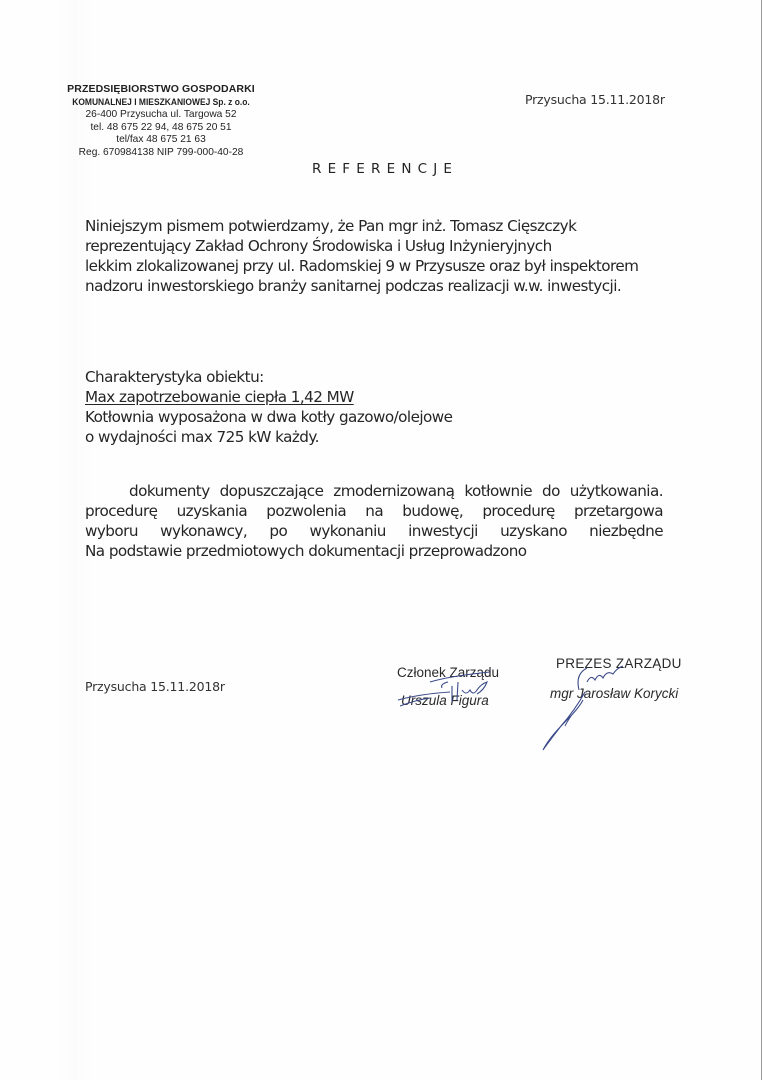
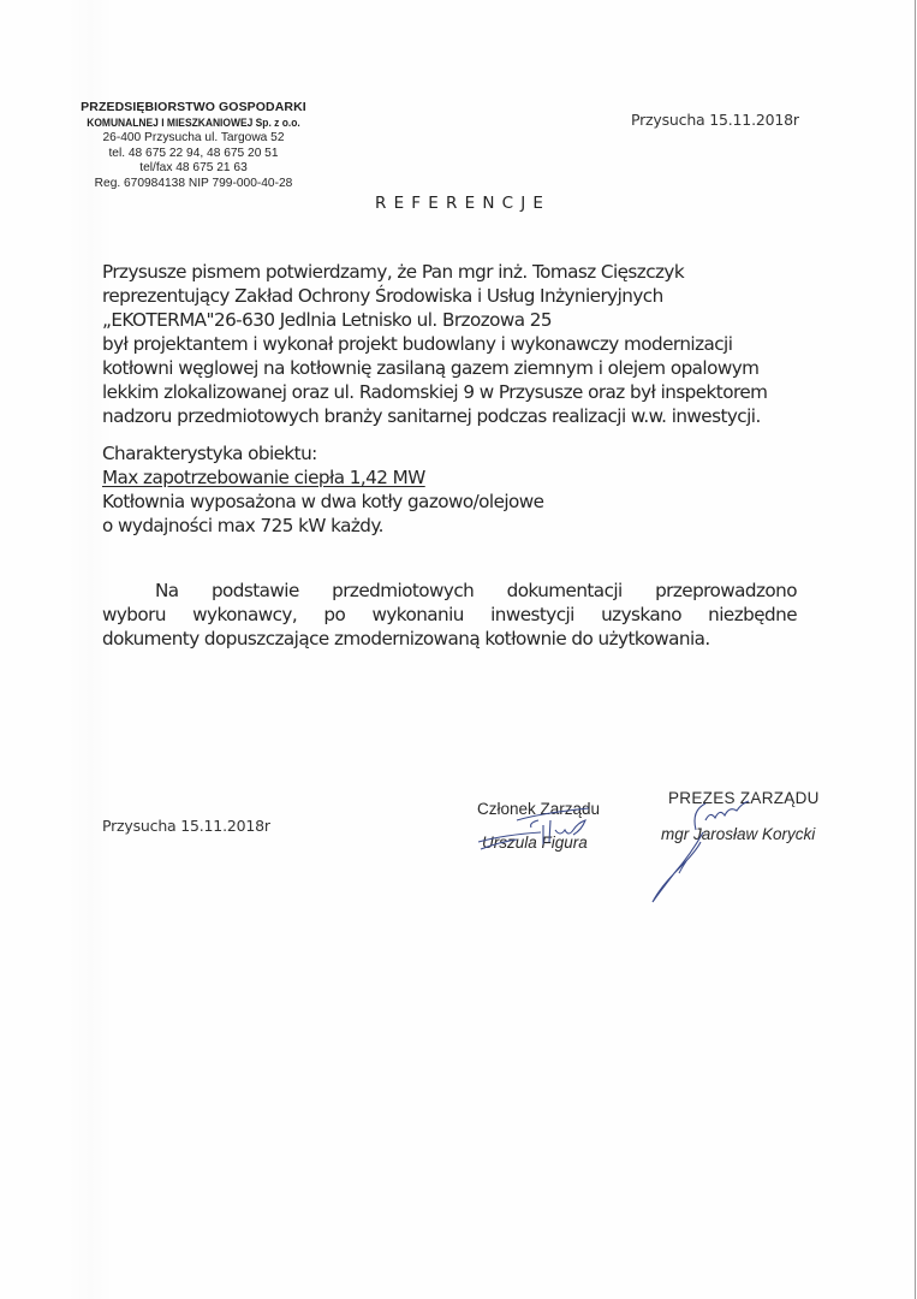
  PRZEDSIĘBIORSTWO GOSPODARKI
  KOMUNALNEJ I MIESZKANIOWEJ Sp. z o.o.
  26-400 Przysucha ul. Targowa 52
  tel. 48 675 22 94, 48 675 20 51
  tel/fax 48 675 21 63
  Reg. 670984138 NIP 799-000-40-28
  Przysucha 15.11.2018r
  REFERENCJE
- Niniejszym pismem potwierdzamy, że Pan mgr inż. Tomasz Cięszczyk
+ Przysusze pismem potwierdzamy, że Pan mgr inż. Tomasz Cięszczyk
  reprezentujący Zakład Ochrony Środowiska i Usług Inżynieryjnych
+ „EKOTERMA"26-630 Jedlnia Letnisko ul. Brzozowa 25
+ był projektantem i wykonał projekt budowlany i wykonawczy modernizacji
+ kotłowni węglowej na kotłownię zasilaną gazem ziemnym i olejem opalowym
- lekkim zlokalizowanej przy ul. Radomskiej 9 w Przysusze oraz był inspektorem
+ lekkim zlokalizowanej oraz ul. Radomskiej 9 w Przysusze oraz był inspektorem
- nadzoru inwestorskiego branży sanitarnej podczas realizacji w.w. inwestycji.
+ nadzoru przedmiotowych branży sanitarnej podczas realizacji w.w. inwestycji.
  Charakterystyka obiektu:
  Max zapotrzebowanie ciepła 1,42 MW
  Kotłownia wyposażona w dwa kotły gazowo/olejowe
  o wydajności max 725 kW każdy.
- dokumenty dopuszczające zmodernizowaną kotłownie do użytkowania.
+ Na podstawie przedmiotowych dokumentacji przeprowadzono
- procedurę uzyskania pozwolenia na budowę, procedurę przetargowa
  wyboru wykonawcy, po wykonaniu inwestycji uzyskano niezbędne
- Na podstawie przedmiotowych dokumentacji przeprowadzono
+ dokumenty dopuszczające zmodernizowaną kotłownie do użytkowania.
  Przysucha 15.11.2018r
  Członek Zarzu
  Urzula Figura
  PREZES ZARZĄDU
  mgr Jarosław Korycki
